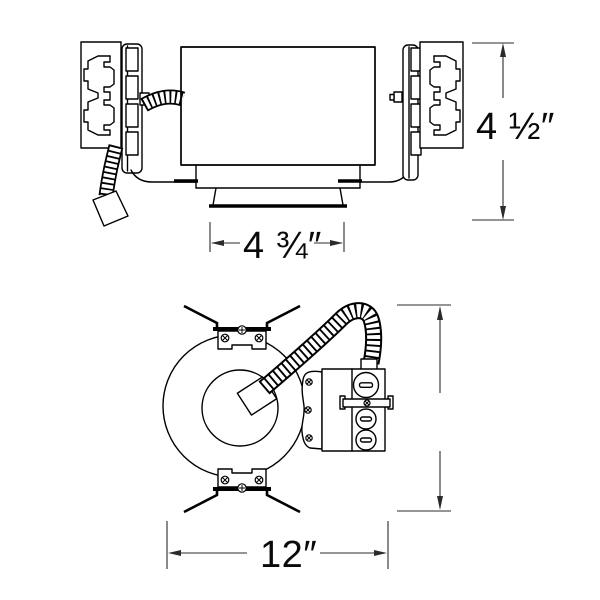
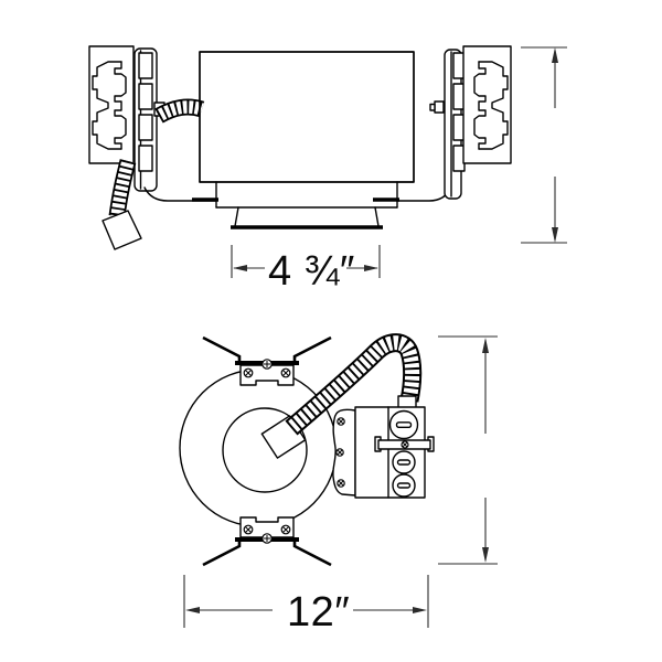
- 4 ½″
  4 ¾″
  12″
